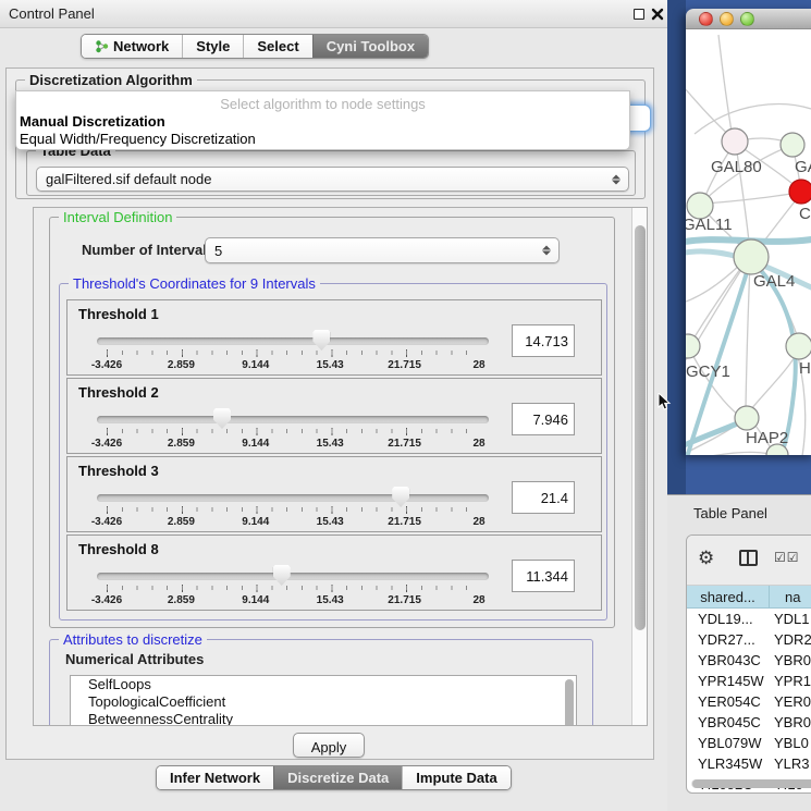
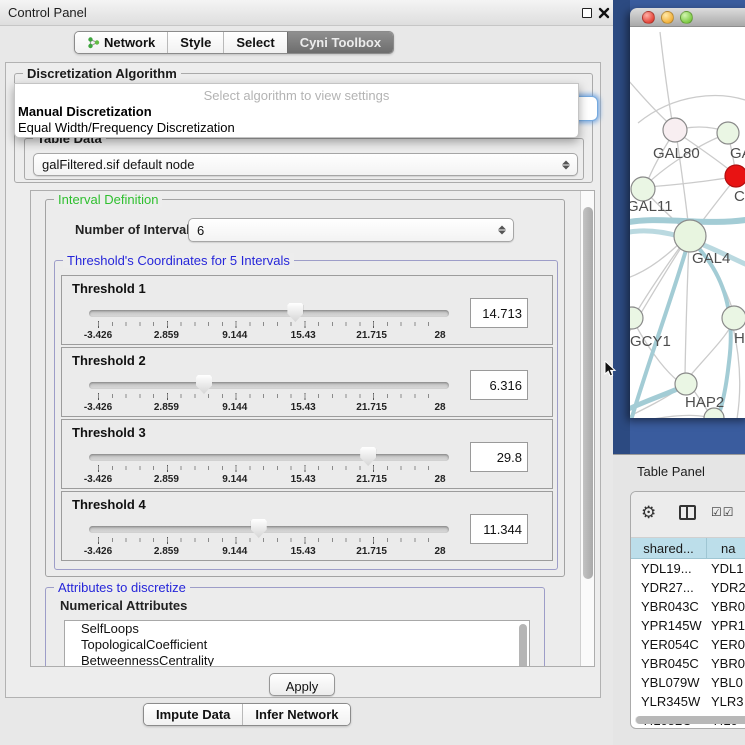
  Control Panel
  Network
  Style
  Select
  Cyni Toolbox
  Discretization Algorithm
  Table Data
  galFiltered.sif default node
- Select algorithm to node settings
+ Select algorithm to view settings
  Manual Discretization
  Equal Width/Frequency Discretization
  Interval Definition
  Number of Interva
- 5
+ 6
- Threshold's Coordinates for 9 Intervals
+ Threshold's Coordinates for 5 Intervals
  Threshold 1
  -3.426
  2.859
  9.144
  15.43
  21.715
  28
  14.713
  Threshold 2
  -3.426
  2.859
  9.144
  15.43
  21.715
  28
- 7.946
+ 6.316
  Threshold 3
  -3.426
  2.859
  9.144
  15.43
  21.715
  28
- 21.4
+ 29.8
- Threshold 8
+ Threshold 4
  -3.426
  2.859
  9.144
  15.43
  21.715
  28
  11.344
  Attributes to discretize
  Numerical Attributes
  SelfLoops
  TopologicalCoefficient
  BetweennessCentrality
  Apply
- Infer Network
+ Impute Data
- Discretize Data
- Impute Data
+ Infer Network
  GAL80
  C
  GAL11
  GAL4
  GCY1
  H
  HAP2
  Table Panel
  ⚙
  ☑☑
  shared...
  na
  YDL19...
  YDL1
  YDR27...
  YDR2
  YBR043C
  YBR0
  YPR145W
  YPR1
  YER054C
  YER0
  YBR045C
  YBR0
  YBL079W
  YBL0
  YLR345W
  YLR3
